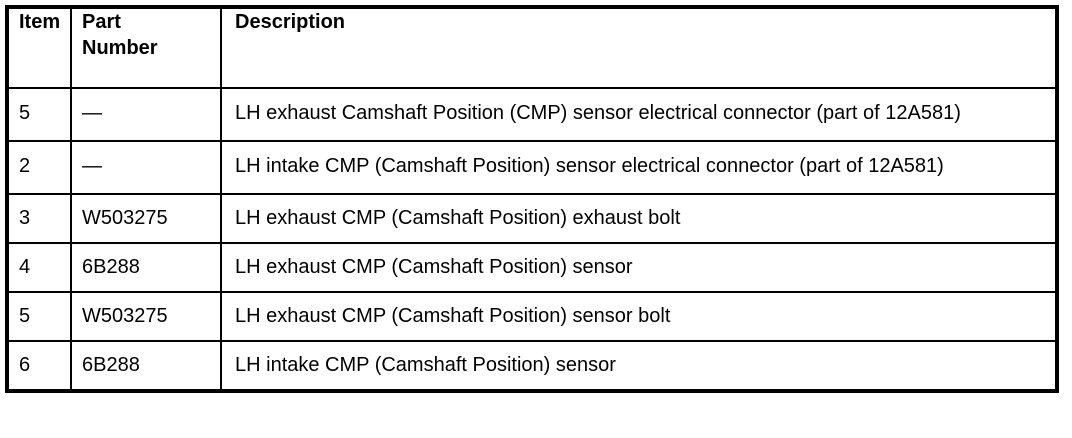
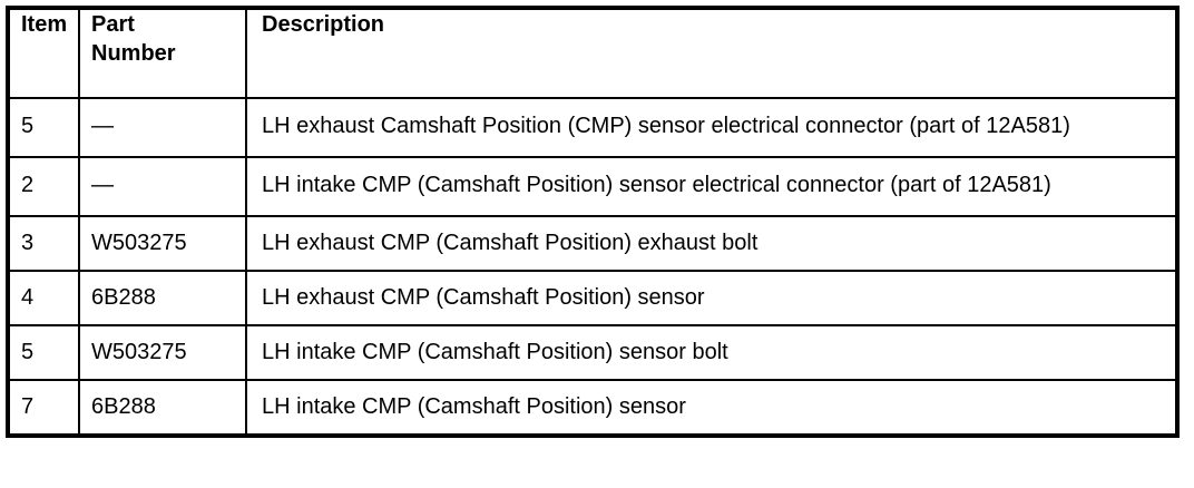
  Item	Part Number	Description
  5	—	LH exhaust Camshaft Position (CMP) sensor electrical connector (part of 12A581)
  2	—	LH intake CMP (Camshaft Position) sensor electrical connector (part of 12A581)
  3	W503275	LH exhaust CMP (Camshaft Position) exhaust bolt
  4	6B288	LH exhaust CMP (Camshaft Position) sensor
- 5	W503275	LH exhaust CMP (Camshaft Position) sensor bolt
+ 5	W503275	LH intake CMP (Camshaft Position) sensor bolt
- 6	6B288	LH intake CMP (Camshaft Position) sensor
+ 7	6B288	LH intake CMP (Camshaft Position) sensor
